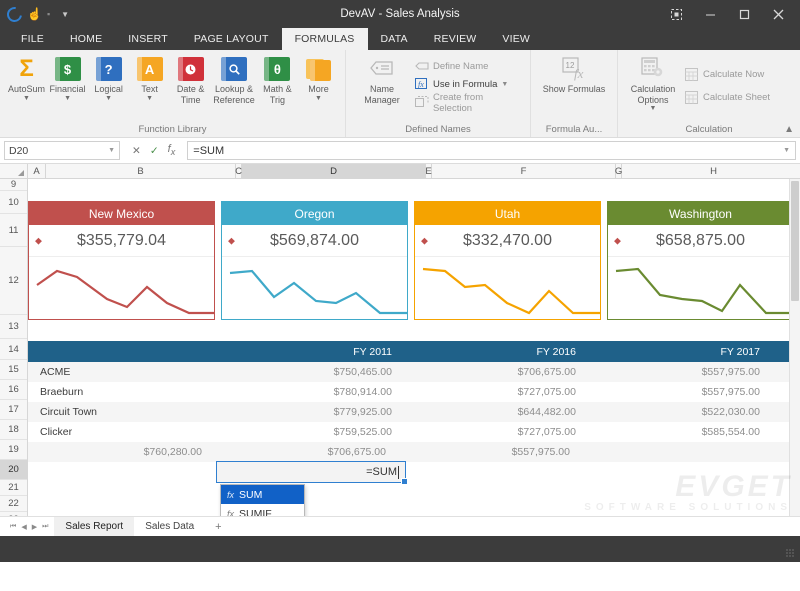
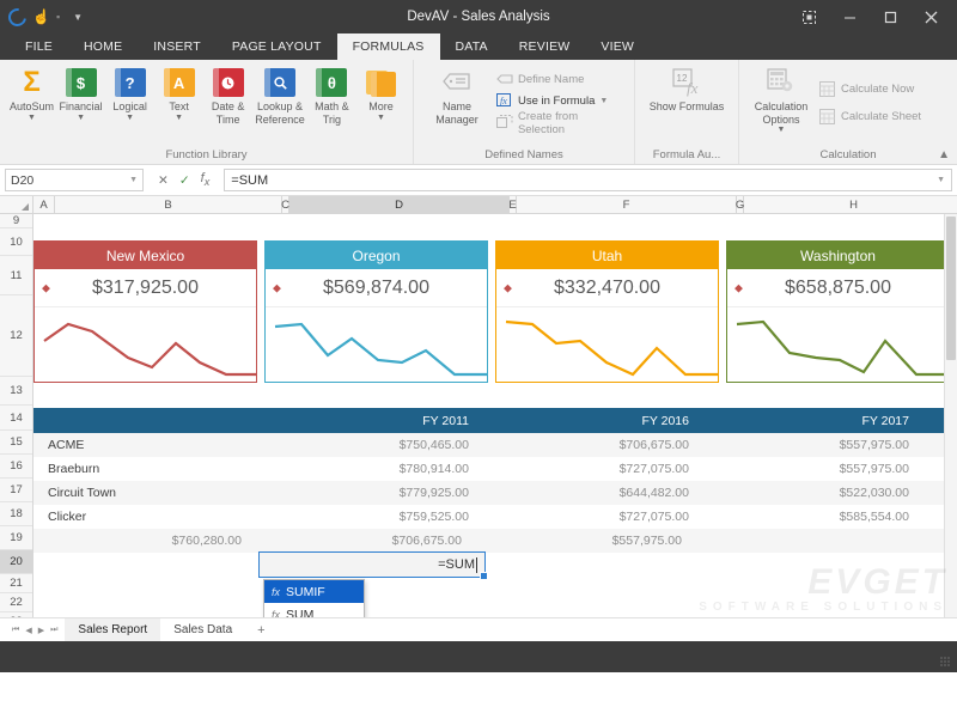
  ☝
  ▪
  ▼
  DevAV - Sales Analysis
  FILE
  HOME
  INSERT
  PAGE LAYOUT
  FORMULAS
  DATA
  REVIEW
  VIEW
  Σ
  AutoSum
  $
  Financial
  ?
  Logical
  A
  Text
  Date & Time
  Lookup & Reference
  θ
  Math & Trig
  More
  Function Library
  Name Manager
  Define Name
  fx
  Use in Formula
  Create from Selection
  Defined Names
  12
  fx
  Show Formulas
  Formula Au...
  Calculation Options
  Calculate Now
  Calculate Sheet
  Calculation
  ▲
  D20
  ✕
  ✓
  fx
  =SUM
  A
  B
  C
  D
  E
  F
  G
  H
  9
  10
  11
  12
  13
  14
  15
  16
  17
  18
  19
  20
  21
  22
  New Mexico
  ◆
- $355,779.04
+ $317,925.00
  Oregon
  ◆
  $569,874.00
  Utah
  ◆
  $332,470.00
  Washington
  ◆
  $658,875.00
  FY 2011
  FY 2016
  FY 2017
  ACME
  $750,465.00
  $706,675.00
  $557,975.00
  Braeburn
  $780,914.00
  $727,075.00
  $557,975.00
  Circuit Town
  $779,925.00
  $644,482.00
  $522,030.00
  Clicker
  $759,525.00
  $727,075.00
  $585,554.00
  $760,280.00
  $706,675.00
  $557,975.00
  =SUM
  fx
- SUM
+ SUMIF
  fx
- SUMIF
+ SUM
  EVGET
  SOFTWARE SOLUTIONS
  Sales Report
  Sales Data
  +
